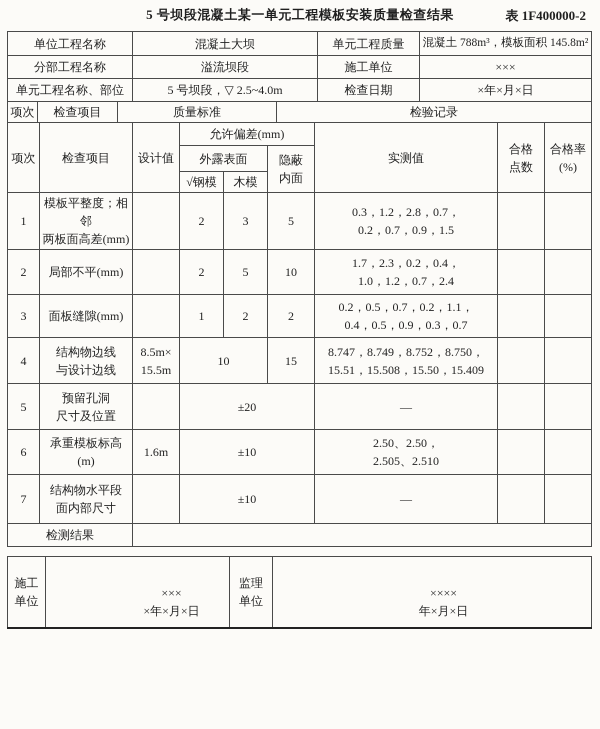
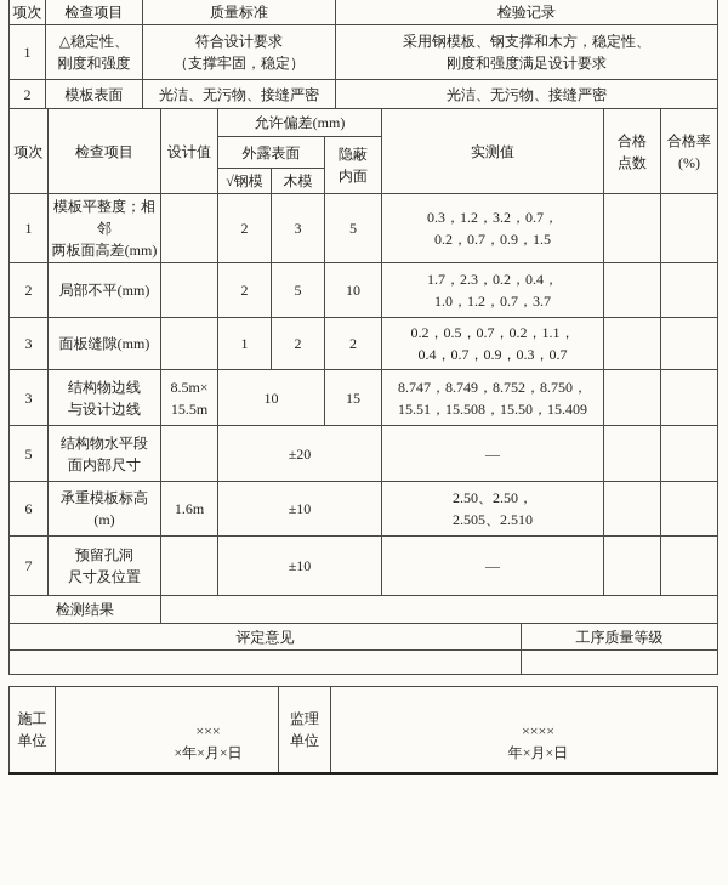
- 5 号坝段混凝土某一单元工程模板安装质量检查结果
- 表 1F400000-2
- 单位工程名称	混凝土大坝	单元工程质量	混凝土 788m³，模板面积 145.8m²
- 分部工程名称	溢流坝段	施工单位	×××
- 单元工程名称、部位	5 号坝段，▽ 2.5~4.0m	检查日期	×年×月×日
  项次	检查项目	质量标准	检验记录
+ 1	△稳定性、 刚度和强度	符合设计要求 （支撑牢固，稳定）	采用钢模板、钢支撑和木方，稳定性、 刚度和强度满足设计要求
+ 2	模板表面	光洁、无污物、接缝严密	光洁、无污物、接缝严密
  项次	检查项目	设计值	允许偏差(mm)	实测值	合格 点数	合格率 (%)
  外露表面	隐蔽 内面
  √钢模	木模
- 1	模板平整度；相邻 两板面高差(mm)		2	3	5	0.3，1.2，2.8，0.7， 0.2，0.7，0.9，1.5
+ 1	模板平整度；相邻 两板面高差(mm)		2	3	5	0.3，1.2，3.2，0.7， 0.2，0.7，0.9，1.5
- 2	局部不平(mm)		2	5	10	1.7，2.3，0.2，0.4， 1.0，1.2，0.7，2.4
+ 2	局部不平(mm)		2	5	10	1.7，2.3，0.2，0.4， 1.0，1.2，0.7，3.7
- 3	面板缝隙(mm)		1	2	2	0.2，0.5，0.7，0.2，1.1， 0.4，0.5，0.9，0.3，0.7
+ 3	面板缝隙(mm)		1	2	2	0.2，0.5，0.7，0.2，1.1， 0.4，0.7，0.9，0.3，0.7
- 4	结构物边线 与设计边线	8.5m× 15.5m	10	15	8.747，8.749，8.752，8.750， 15.51，15.508，15.50，15.409
+ 3	结构物边线 与设计边线	8.5m× 15.5m	10	15	8.747，8.749，8.752，8.750， 15.51，15.508，15.50，15.409
- 5	预留孔洞 尺寸及位置		±20	—
+ 5	结构物水平段 面内部尺寸		±20	—
  6	承重模板标高(m)	1.6m	±10	2.50、2.50， 2.505、2.510
- 7	结构物水平段 面内部尺寸		±10	—
+ 7	预留孔洞 尺寸及位置		±10	—
  检测结果
+ 评定意见	工序质量等级
  施工 单位	××× ×年×月×日	监理 单位	×××× 年×月×日
